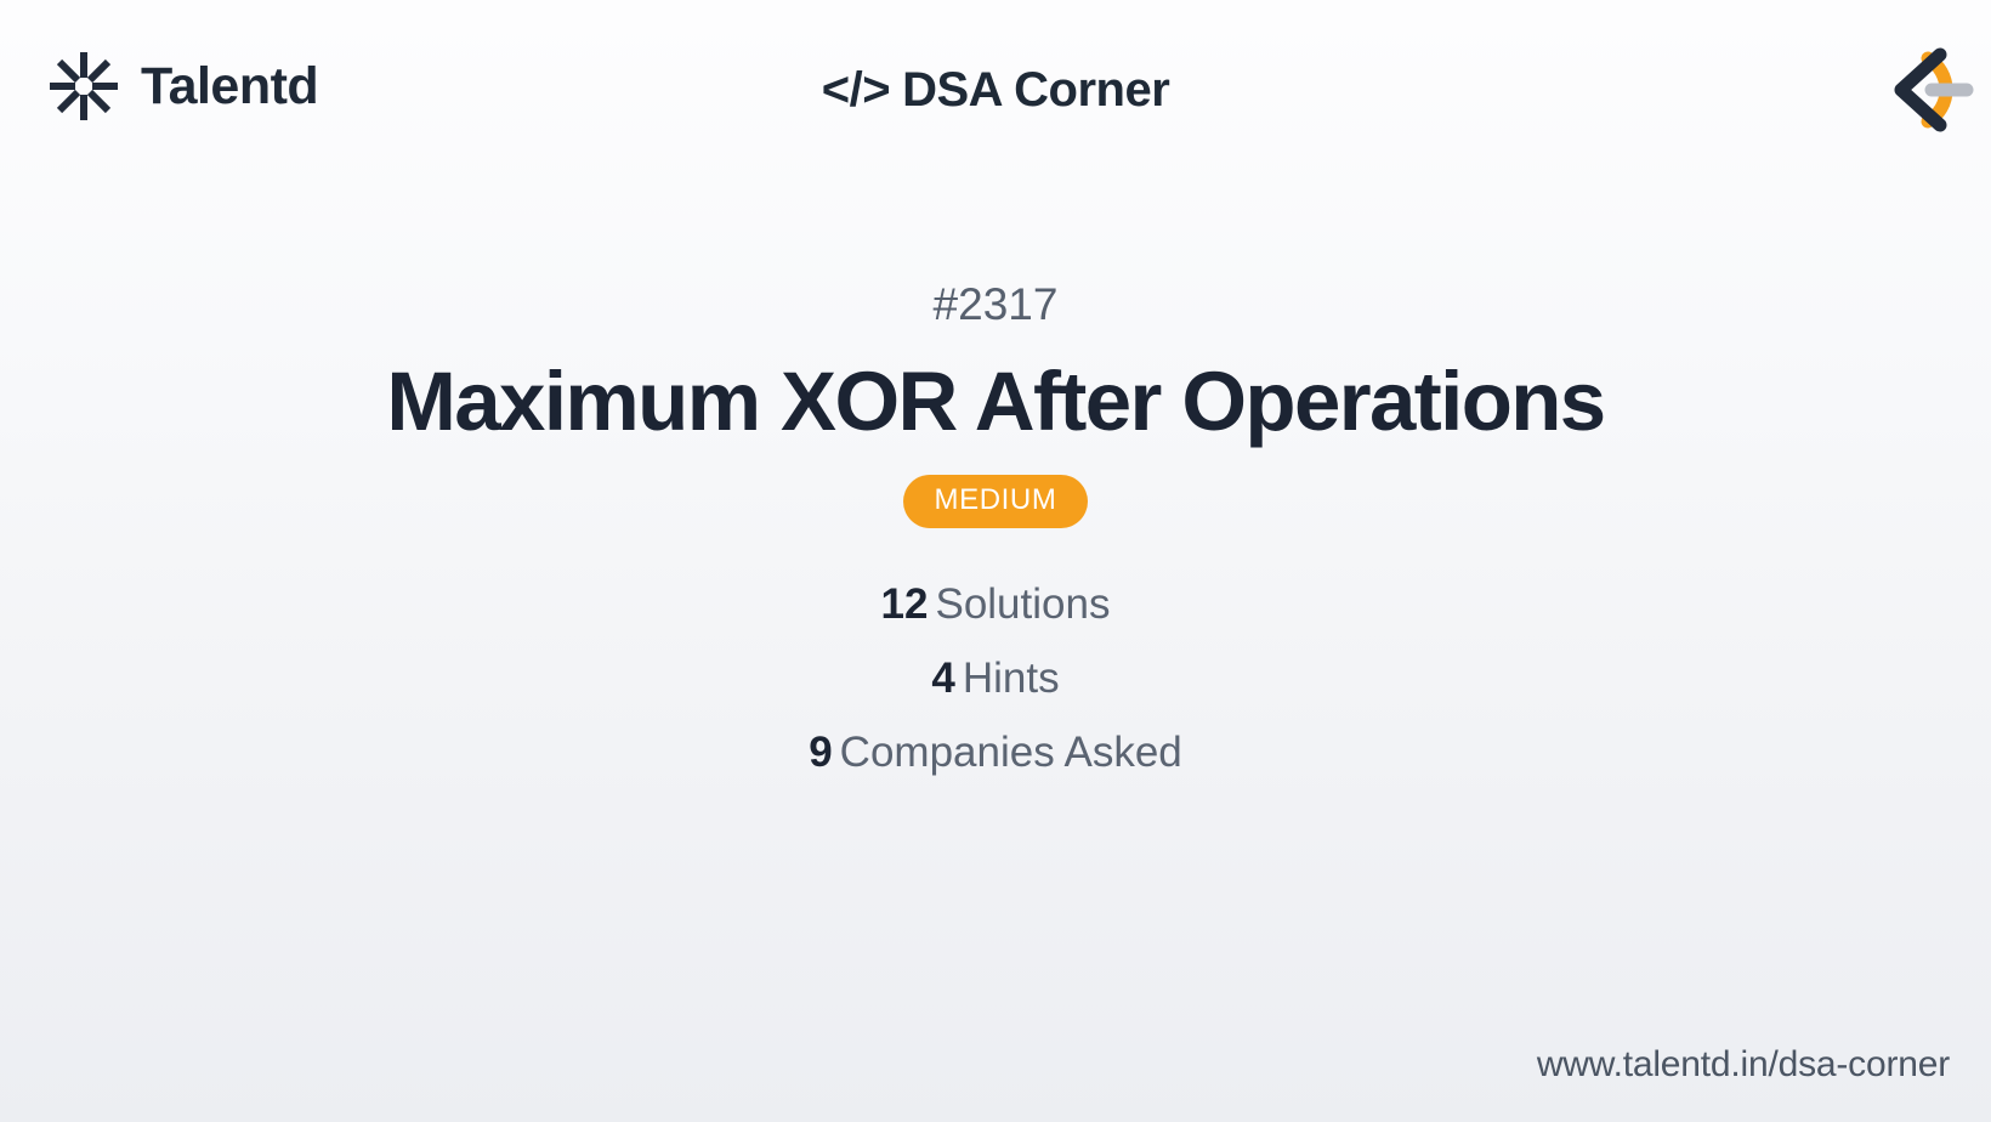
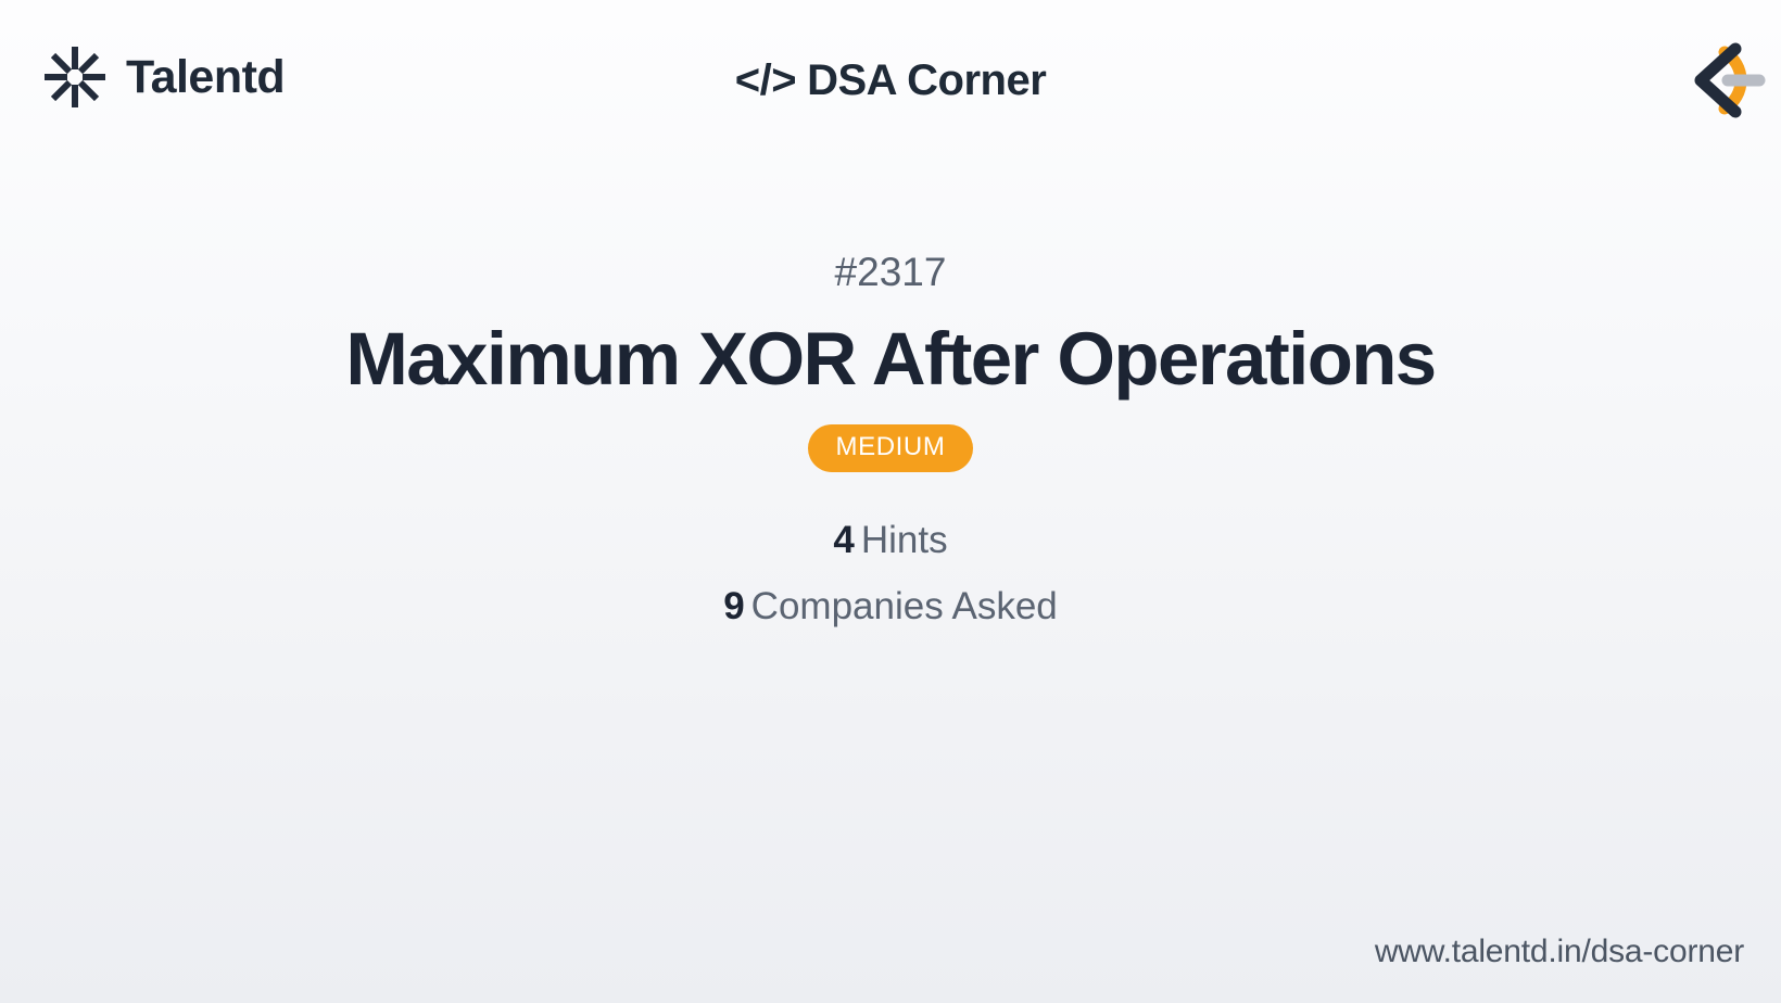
  Talentd
  </> DSA Corner
  #2317
  Maximum XOR After Operations
  MEDIUM
- 12 Solutions
  4 Hints
  9 Companies Asked
  www.talentd.in/dsa-corner
